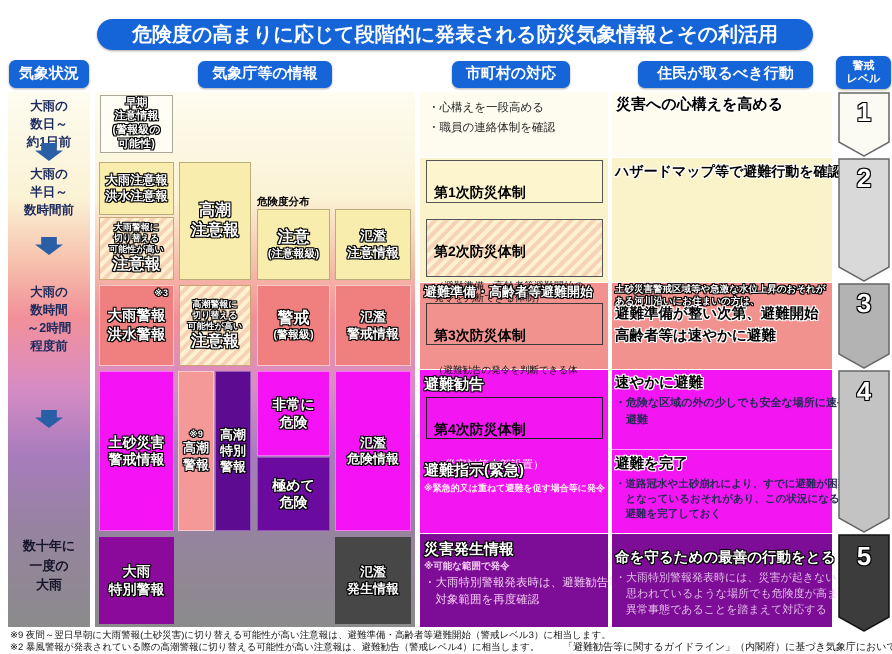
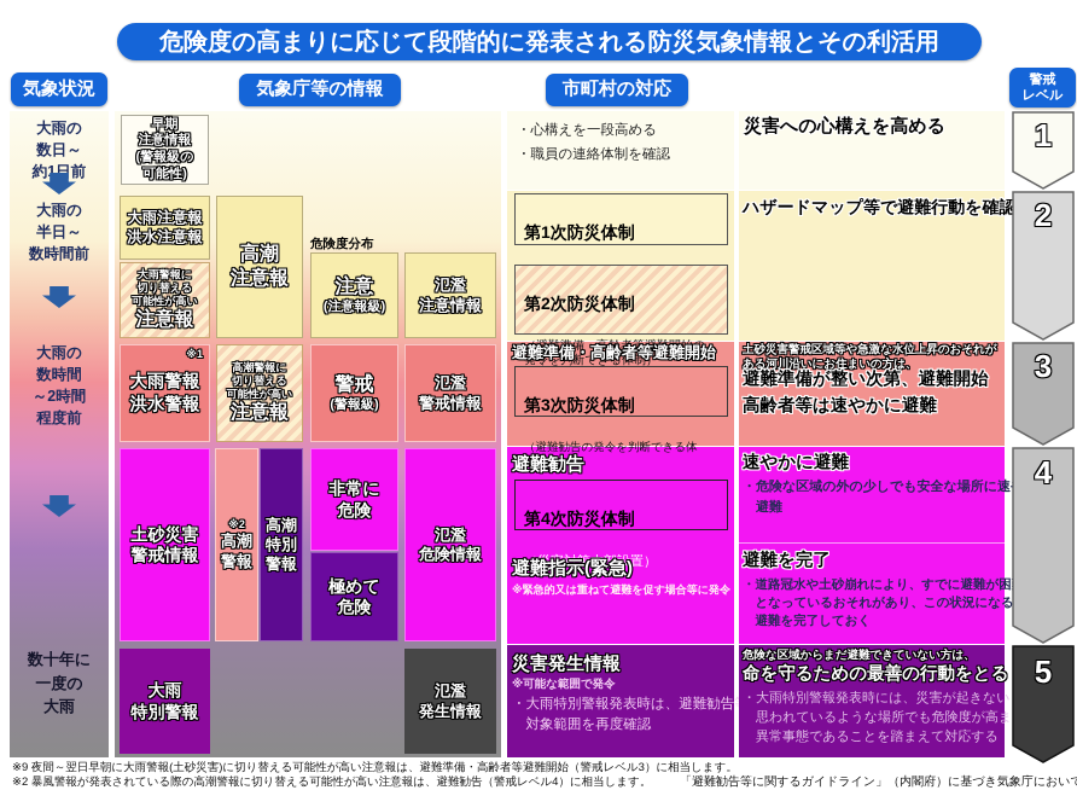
  危険度の高まりに応じて段階的に発表される防災気象情報とその利活用
  気象状況
  気象庁等の情報
  市町村の対応
- 住民が取るべき行動
  警戒
  レベル
  大雨の
  数日～
  約1日前
  大雨の
  半日～
  数時間前
  大雨の
  数時間
  ～2時間
  程度前
  数十年に
  一度の
  大雨
  早期
  注意情報
  (警報級の
  可能性)
  大雨注意報
  洪水注意報
  大雨警報に
  切り替える
  可能性が高い
  注意報
  高潮
  注意報
  危険度分布
  注意
  (注意報級)
  氾濫
  注意情報
- ※3
+ ※1
  大雨警報
  洪水警報
  高潮警報に
  切り替える
  可能性が高い
  注意報
  警戒
  (警報級)
  氾濫
  警戒情報
  土砂災害
  警戒情報
- ※9
+ ※2
  高潮
  警報
  高潮
  特別
  警報
  非常に
  危険
  極めて
  危険
  氾濫
  危険情報
  大雨
  特別警報
  氾濫
  発生情報
  ・心構えを一段高める
  ・職員の連絡体制を確認
  第1次防災体制
  第2次防災体制
  （避難準備・高齢者等避難開始の
  発令を判断できる体制）
  避難準備・高齢者等避難開始
  第3次防災体制
  （避難勧告の発令を判断できる体制）
  避難勧告
  第4次防災体制
  （災害対策本部設置）
  避難指示(緊急)
  ※緊急的又は重ねて避難を促す場合等に発令
  災害発生情報
  ※可能な範囲で発令
  ・大雨特別警報発表時は、避難勧告
  対象範囲を再度確認
  災害への心構えを高める
  ハザードマップ等で避難行動を確認
  土砂災害警戒区域等や急激な水位上昇のおそれが
  ある河川沿いにお住まいの方は、
  避難準備が整い次第、避難開始
  高齢者等は速やかに避難
  速やかに避難
  ・危険な区域の外の少しでも安全な場所に速
  避難
  避難を完了
  ・道路冠水や土砂崩れにより、すでに避難が困
  となっているおそれがあり、この状況になる
  避難を完了しておく
+ 危険な区域からまだ避難できていない方は、
  命を守るための最善の行動をとる
  ・大雨特別警報発表時には、災害が起きない
  思われているような場所でも危険度が高ま
  異常事態であることを踏まえて対応する
  1
  2
  3
  4
  5
  ※9 夜間～翌日早朝に大雨警報(土砂災害)に切り替える可能性が高い注意報は、避難準備・高齢者等避難開始（警戒レベル3）に相当します。
  ※2 暴風警報が発表されている際の高潮警報に切り替える可能性が高い注意報は、避難勧告（警戒レベル4）に相当します。
  「避難勧告等に関するガイドライン」（内閣府）に基づき気象庁におい
